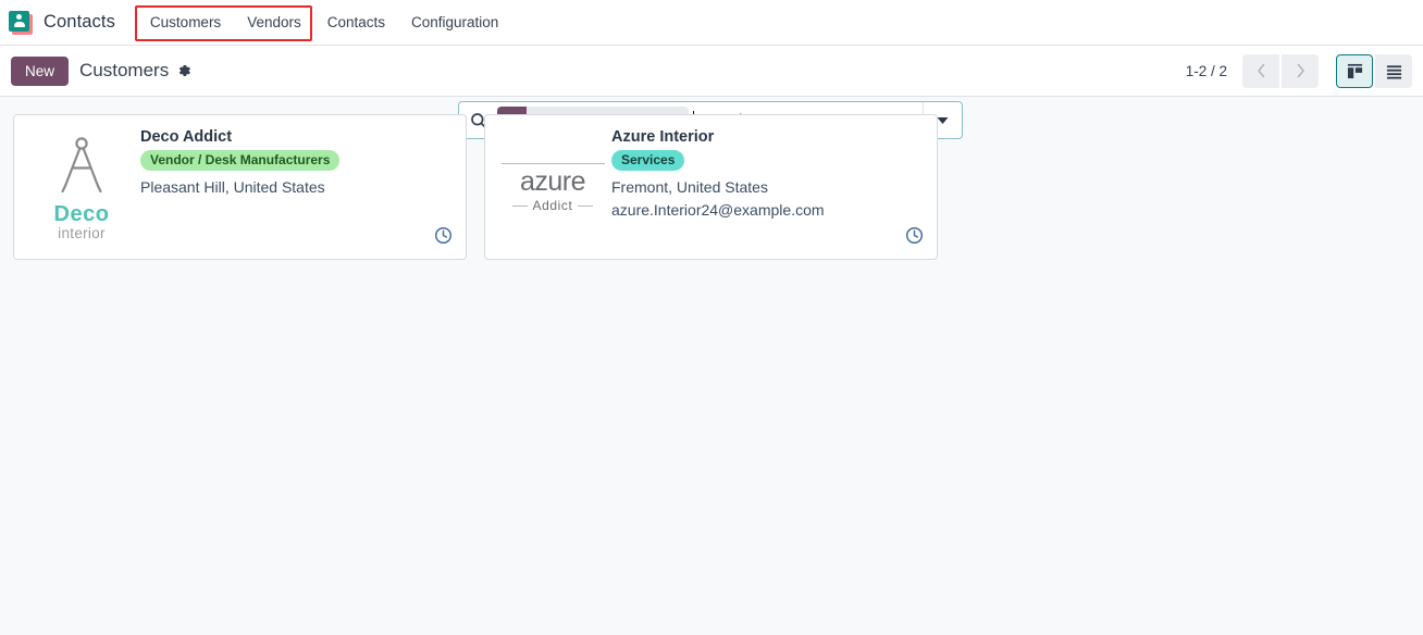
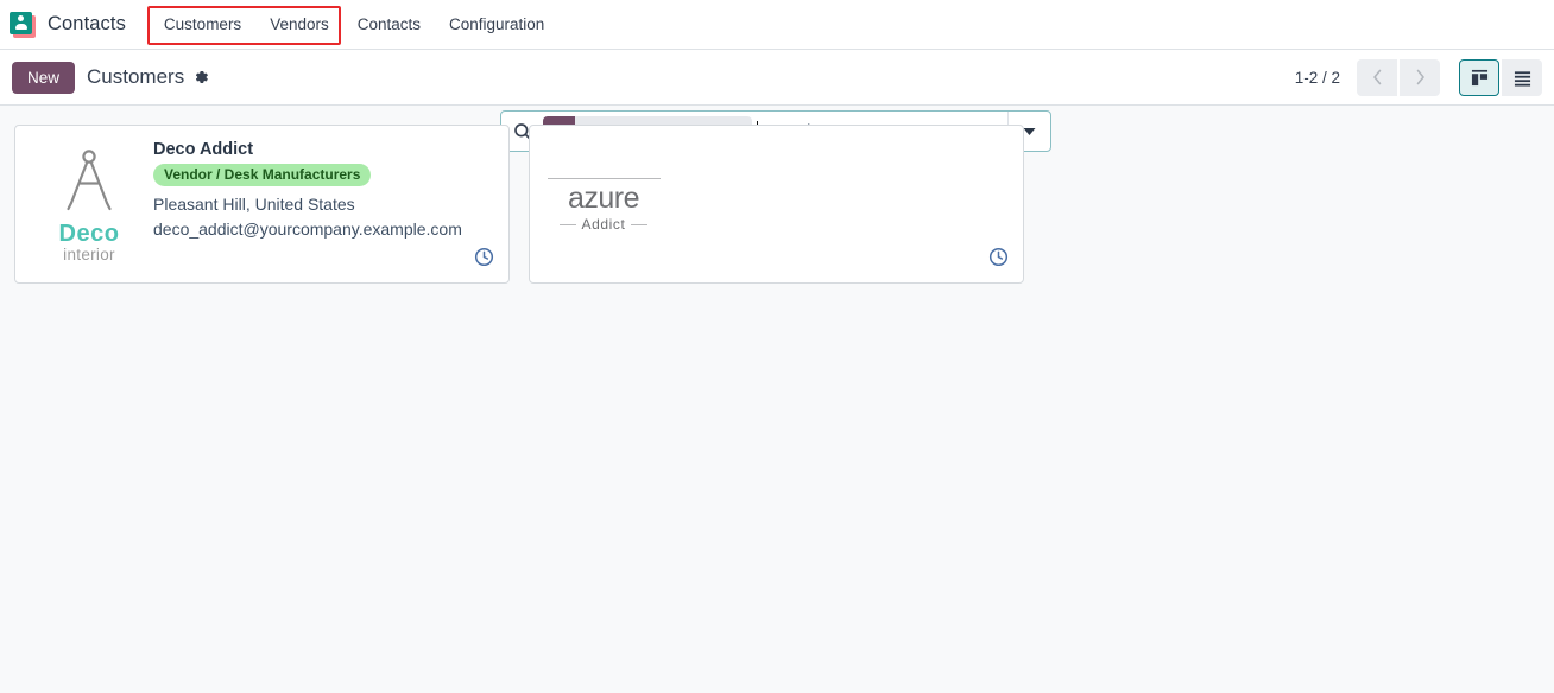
  Contacts
  Customers
  Vendors
  Contacts
  Configuration
  New
  Customers
  1-2 / 2
  Deco
  interior
  Deco Addict
  Vendor / Desk Manufacturers
  Pleasant Hill, United States
+ deco_addict@yourcompany.example.com
  azure
  Addict
- Azure Interior
- Services
- Fremont, United States
- azure.Interior24@example.com
